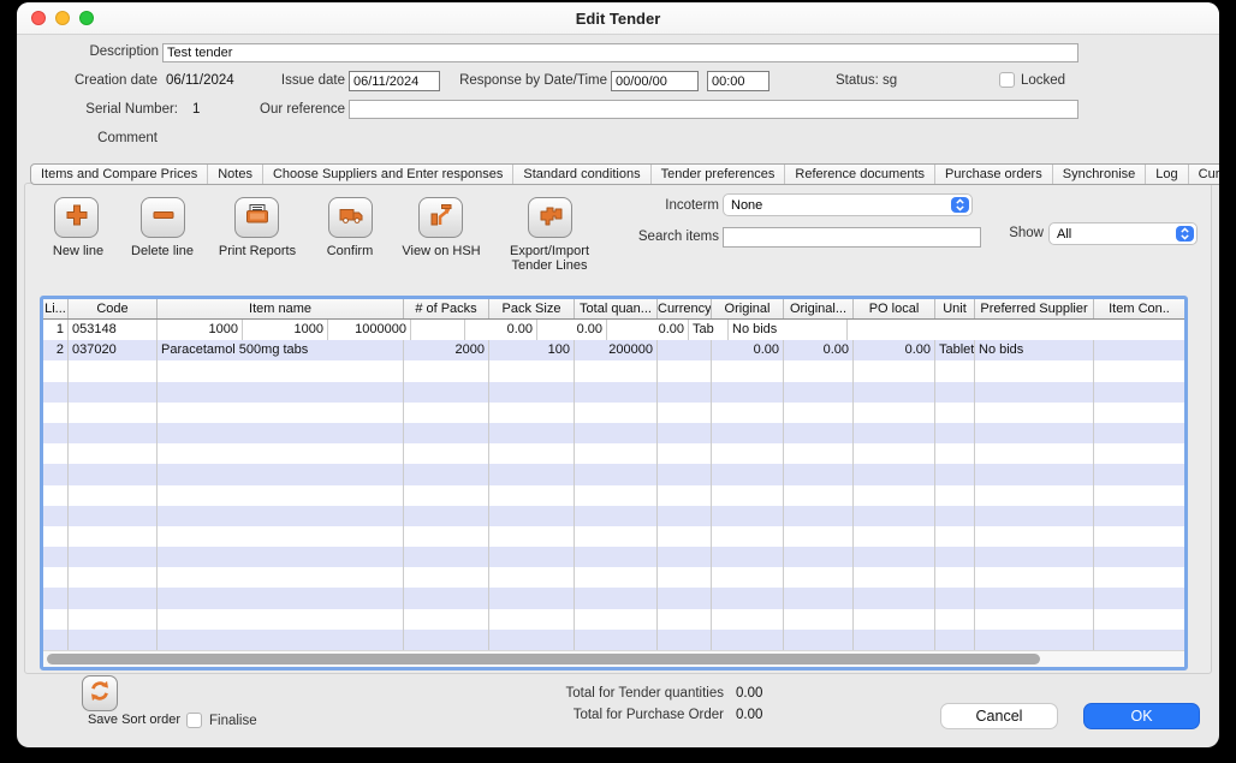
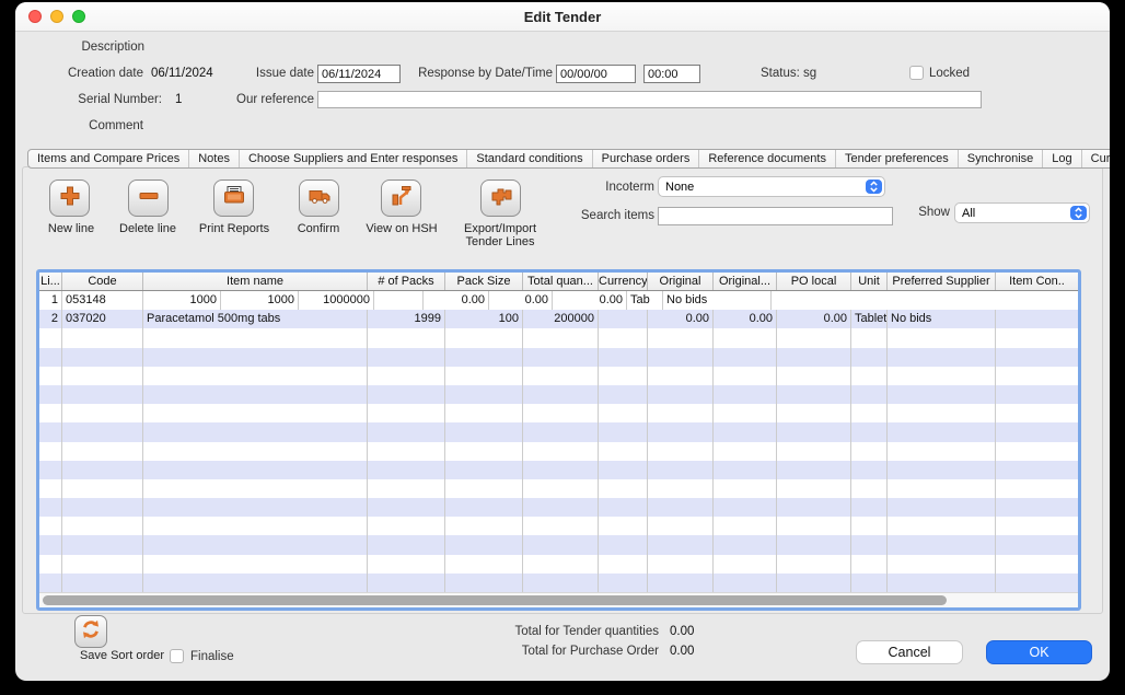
  Edit Tender
  Description
- Test tender
  Creation date
  06/11/2024
  Issue date
  06/11/2024
  Response by Date/Time
  00/00/00
  00:00
  Status: sg
  Locked
  Serial Number:
  1
  Our reference
  Comment
  Items and Compare Prices
  Notes
  Choose Suppliers and Enter responses
  Standard conditions
- Tender preferences
+ Purchase orders
  Reference documents
- Purchase orders
+ Tender preferences
  Synchronise
  Log
  New line
  Delete line
  Print Reports
  Confirm
  View on HSH
  Export/Import Tender Lines
  Incoterm
  None
  Search items
  Show
  All
  Li...
  Code
  Item name
  # of Packs
  Pack Size
  Total quan...
  Currency
  Original
  Original...
  PO local
  Unit
  Preferred Supplier
  Item Con..
  1
  053148
  1000
  1000
  1000000
  0.00
  0.00
  0.00
  Tab
  No bids
  2
  037020
  Paracetamol 500mg tabs
- 2000
+ 1999
  100
  200000
  0.00
  0.00
  0.00
  Tablet
  No bids
  Save Sort order
  Finalise
  Total for Tender quantities
  0.00
  Total for Purchase Order
  0.00
  Cancel
  OK
